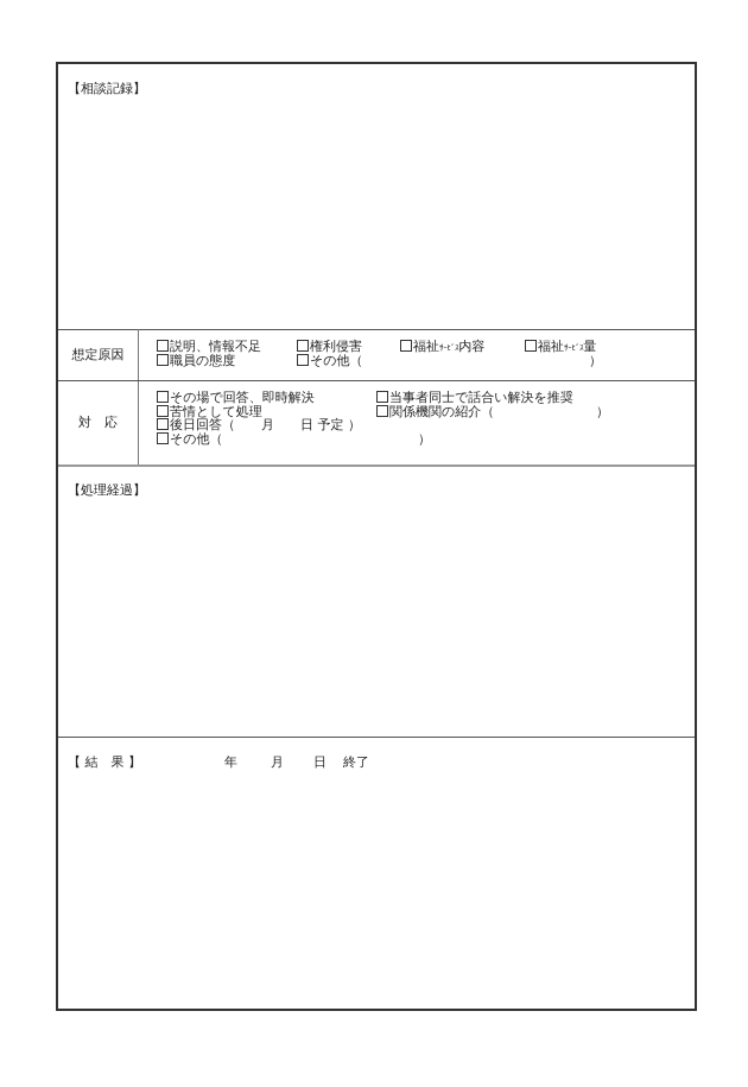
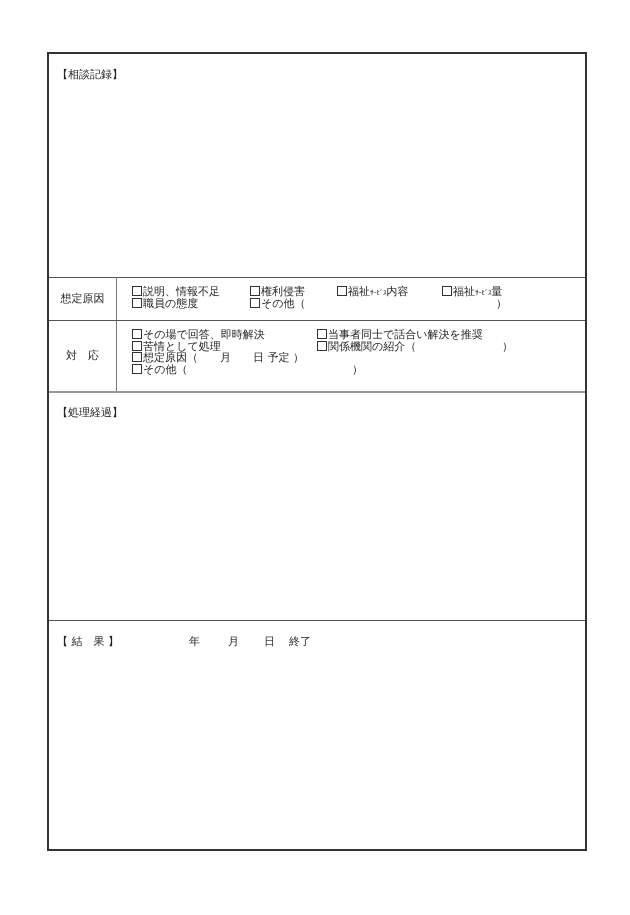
  【相談記録】
  想定原因
  説明、情報不足
  権利侵害
  福祉ｻｰﾋﾞｽ内容
  福祉ｻｰﾋﾞｽ量
  職員の態度
  その他（
  ）
  対 応
  その場で回答、即時解決
  当事者同士で話合い解決を推奨
  苦情として処理
  関係機関の紹介（
  ）
- 後日回答（ 月 日 予定 ）
+ 想定原因（ 月 日 予定 ）
  その他（
  ）
  【処理経過】
  【 結 果 】
  年
  月
  日
  終了
